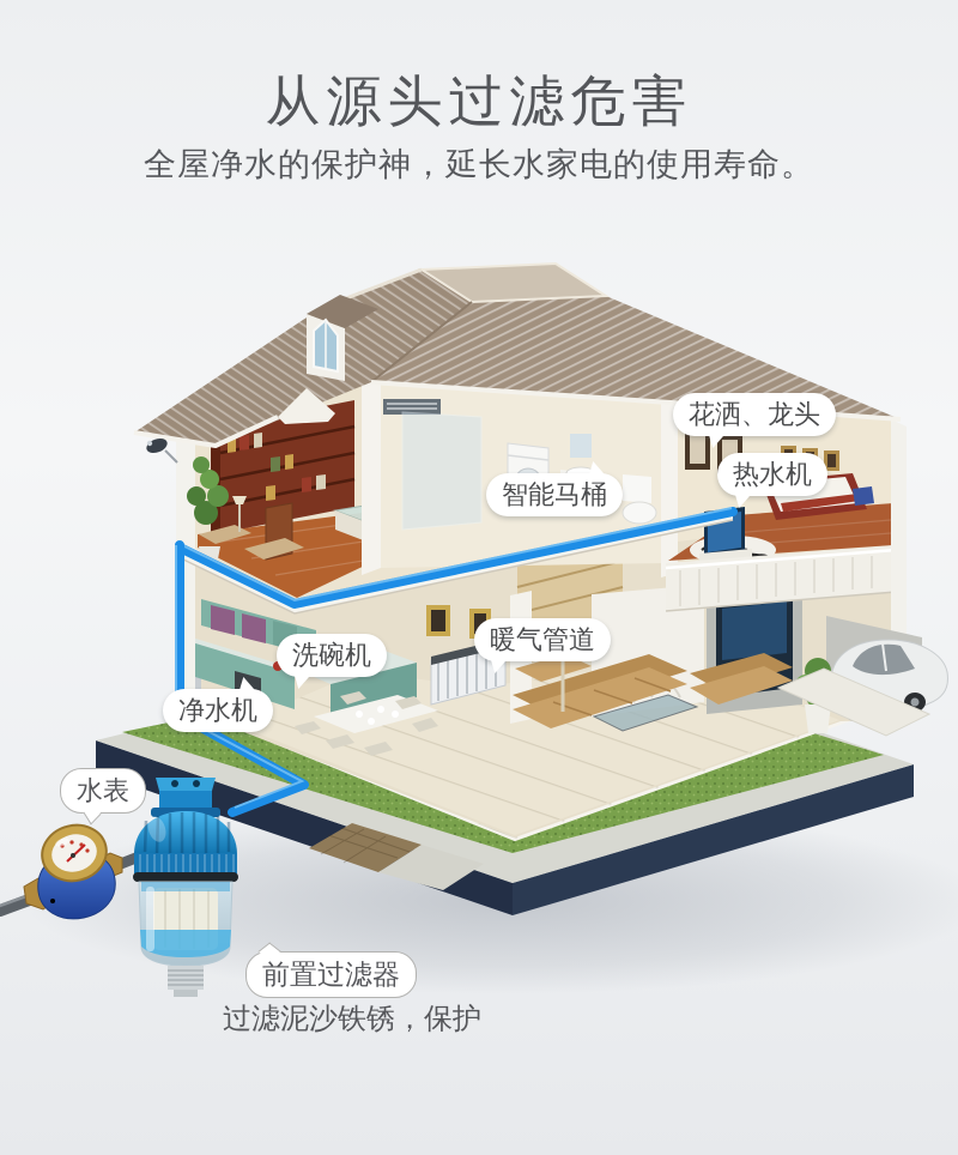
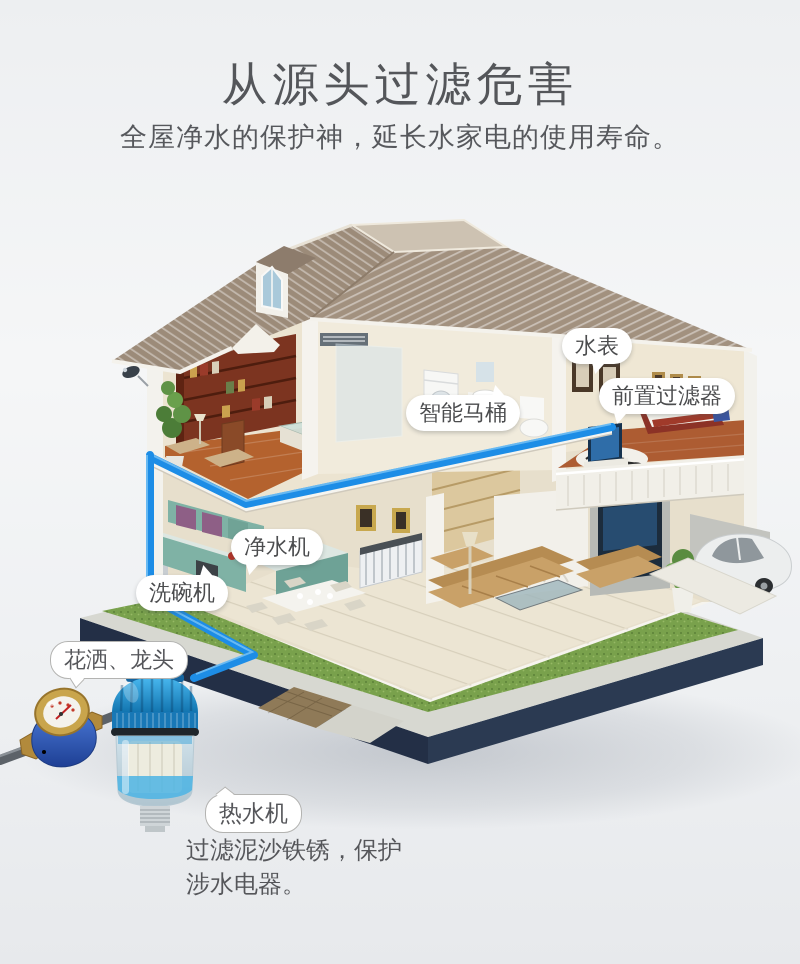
  从源头过滤危害
  全屋净水的保护神，延长水家电的使用寿命。
- 花洒、龙头
+ 水表
- 热水机
+ 前置过滤器
  智能马桶
- 洗碗机
+ 净水机
- 暖气管道
- 净水机
+ 洗碗机
- 水表
+ 花洒、龙头
- 前置过滤器
+ 热水机
  过滤泥沙铁锈，保护
+ 涉水电器。
